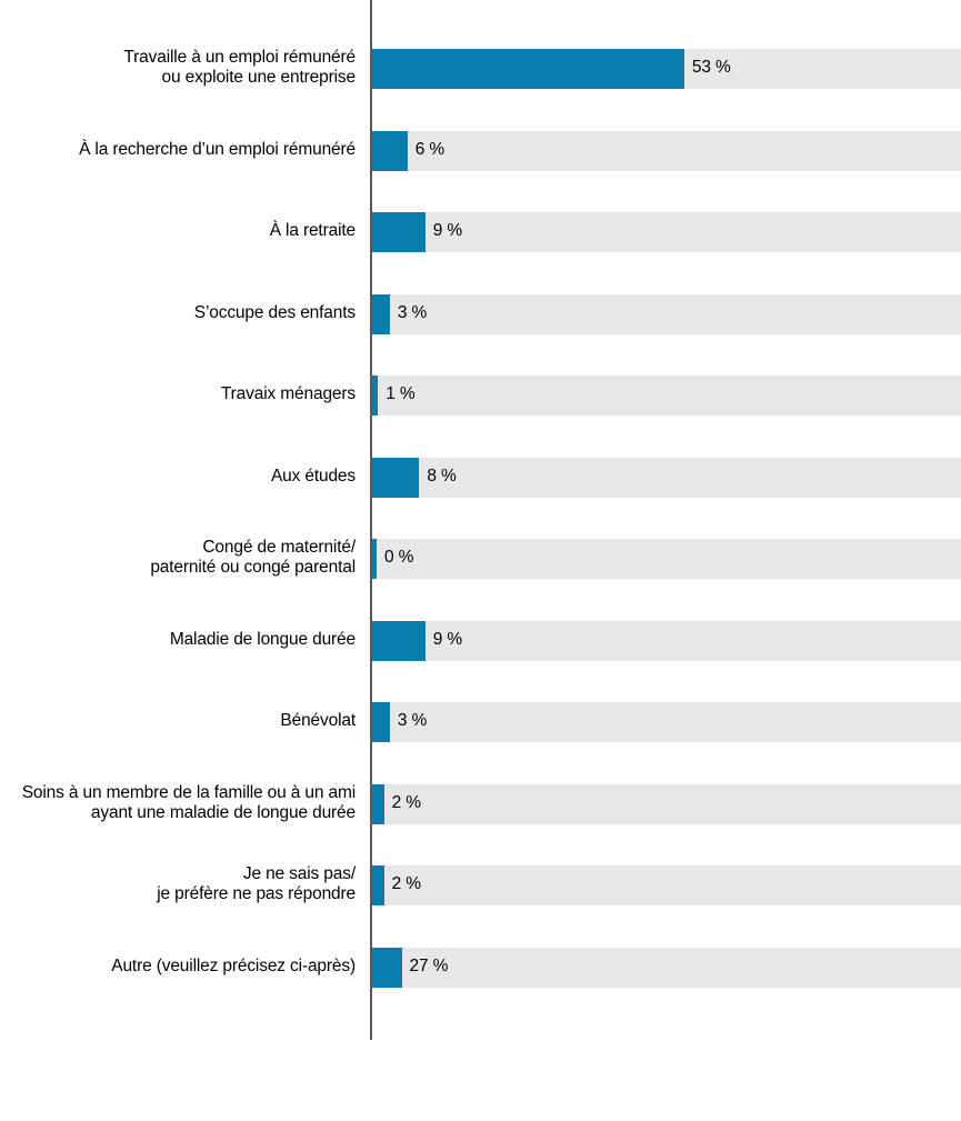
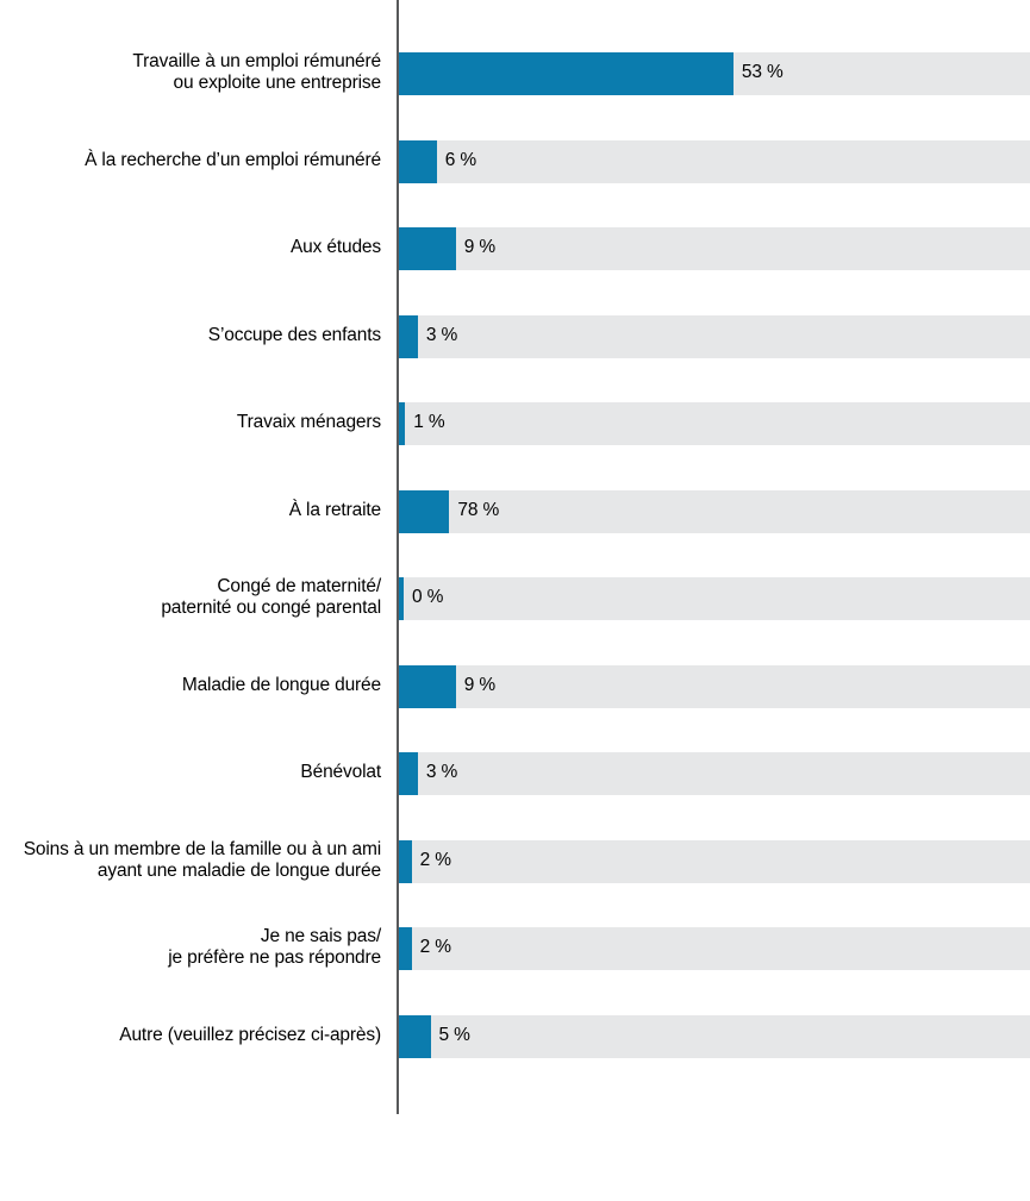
  Travaille à un emploi rémunéré
  ou exploite une entreprise
  53 %
  À la recherche d’un emploi rémunéré
  6 %
- À la retraite
+ Aux études
  9 %
  S’occupe des enfants
  3 %
  Travaix ménagers
  1 %
- Aux études
+ À la retraite
- 8 %
+ 78 %
  Congé de maternité/
  paternité ou congé parental
  0 %
  Maladie de longue durée
  9 %
  Bénévolat
  3 %
  Soins à un membre de la famille ou à un ami
  ayant une maladie de longue durée
  2 %
  Je ne sais pas/
  je préfère ne pas répondre
  2 %
  Autre (veuillez précisez ci-après)
- 27 %
+ 5 %
